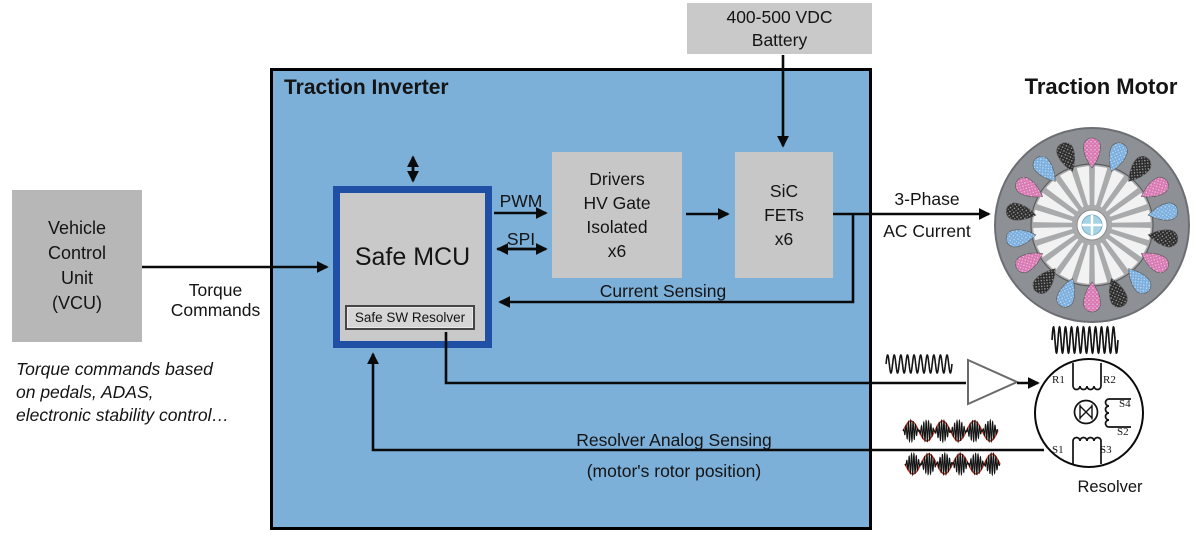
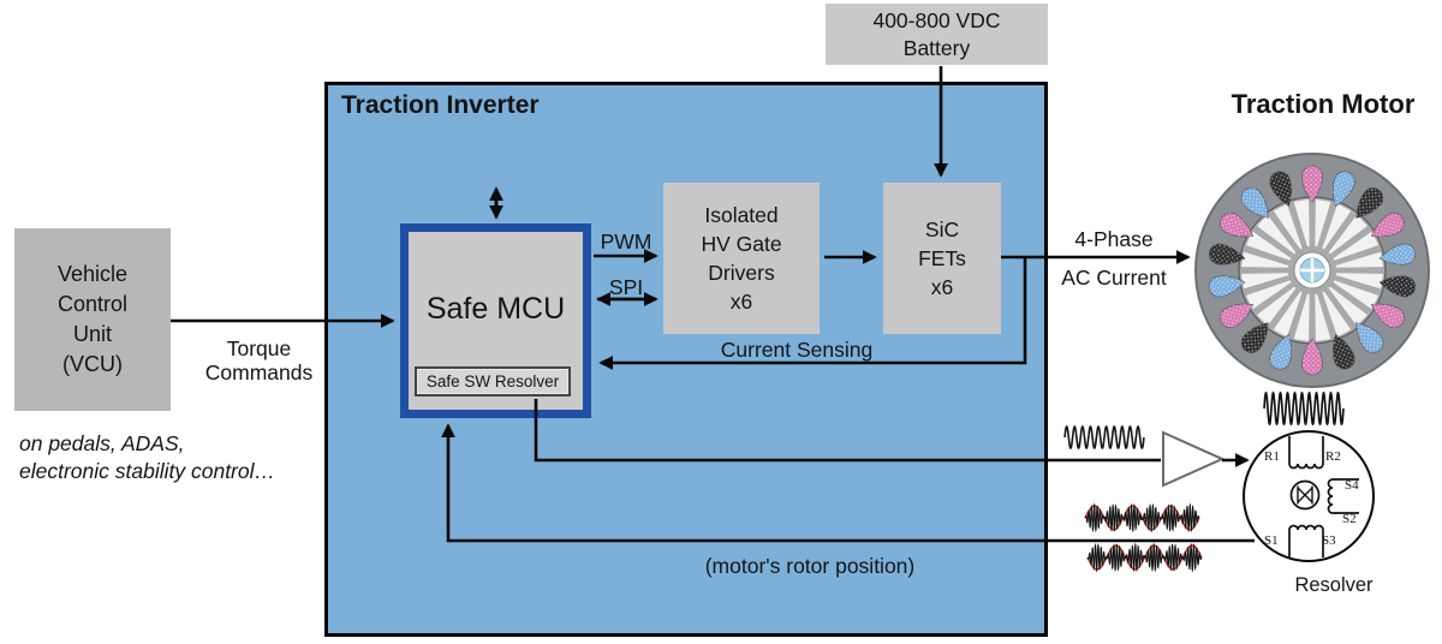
  Traction Inverter
  Vehicle
  Control
  Unit
  (VCU)
- Torque commands based
  on pedals, ADAS,
  electronic stability control…
  Torque
  Commands
- 400-500 VDC
+ 400-800 VDC
  Battery
  Safe MCU
  Safe SW Resolver
- Drivers
+ Isolated
  HV Gate
- Isolated
+ Drivers
  x6
  SiC
  FETs
  x6
  PWM
  SPI
  Current Sensing
- Resolver Analog Sensing
  (motor's rotor position)
- 3-Phase
+ 4-Phase
  AC Current
  Traction Motor
  Resolver
  R1
  R2
  S4
  S2
  S1
  S3
